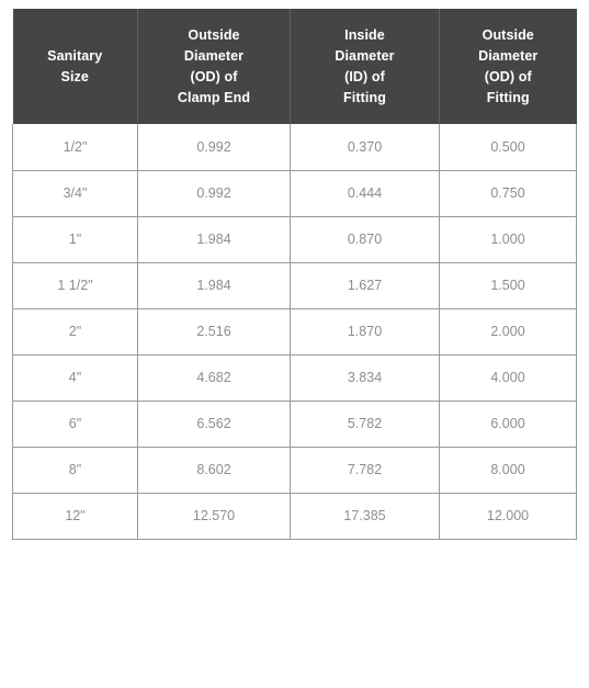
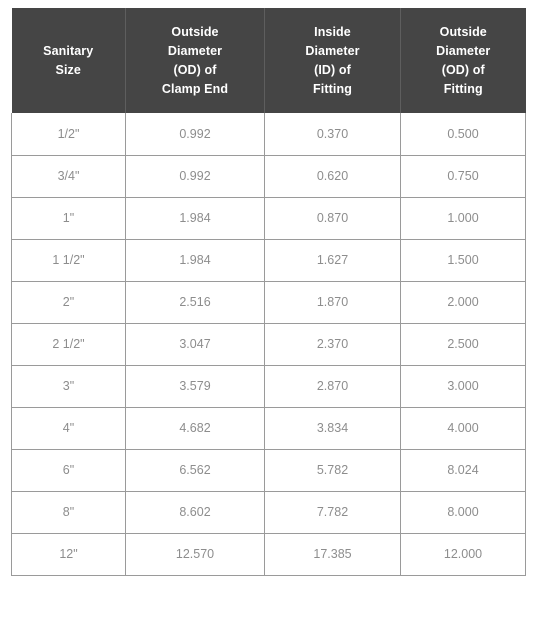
  SanitarySize	OutsideDiameter(OD) ofClamp End	InsideDiameter(ID) ofFitting	OutsideDiameter(OD) ofFitting
  1/2"	0.992	0.370	0.500
- 3/4"	0.992	0.444	0.750
+ 3/4"	0.992	0.620	0.750
  1"	1.984	0.870	1.000
  1 1/2"	1.984	1.627	1.500
  2"	2.516	1.870	2.000
+ 2 1/2"	3.047	2.370	2.500
+ 3"	3.579	2.870	3.000
  4"	4.682	3.834	4.000
- 6"	6.562	5.782	6.000
+ 6"	6.562	5.782	8.024
  8"	8.602	7.782	8.000
  12"	12.570	17.385	12.000
